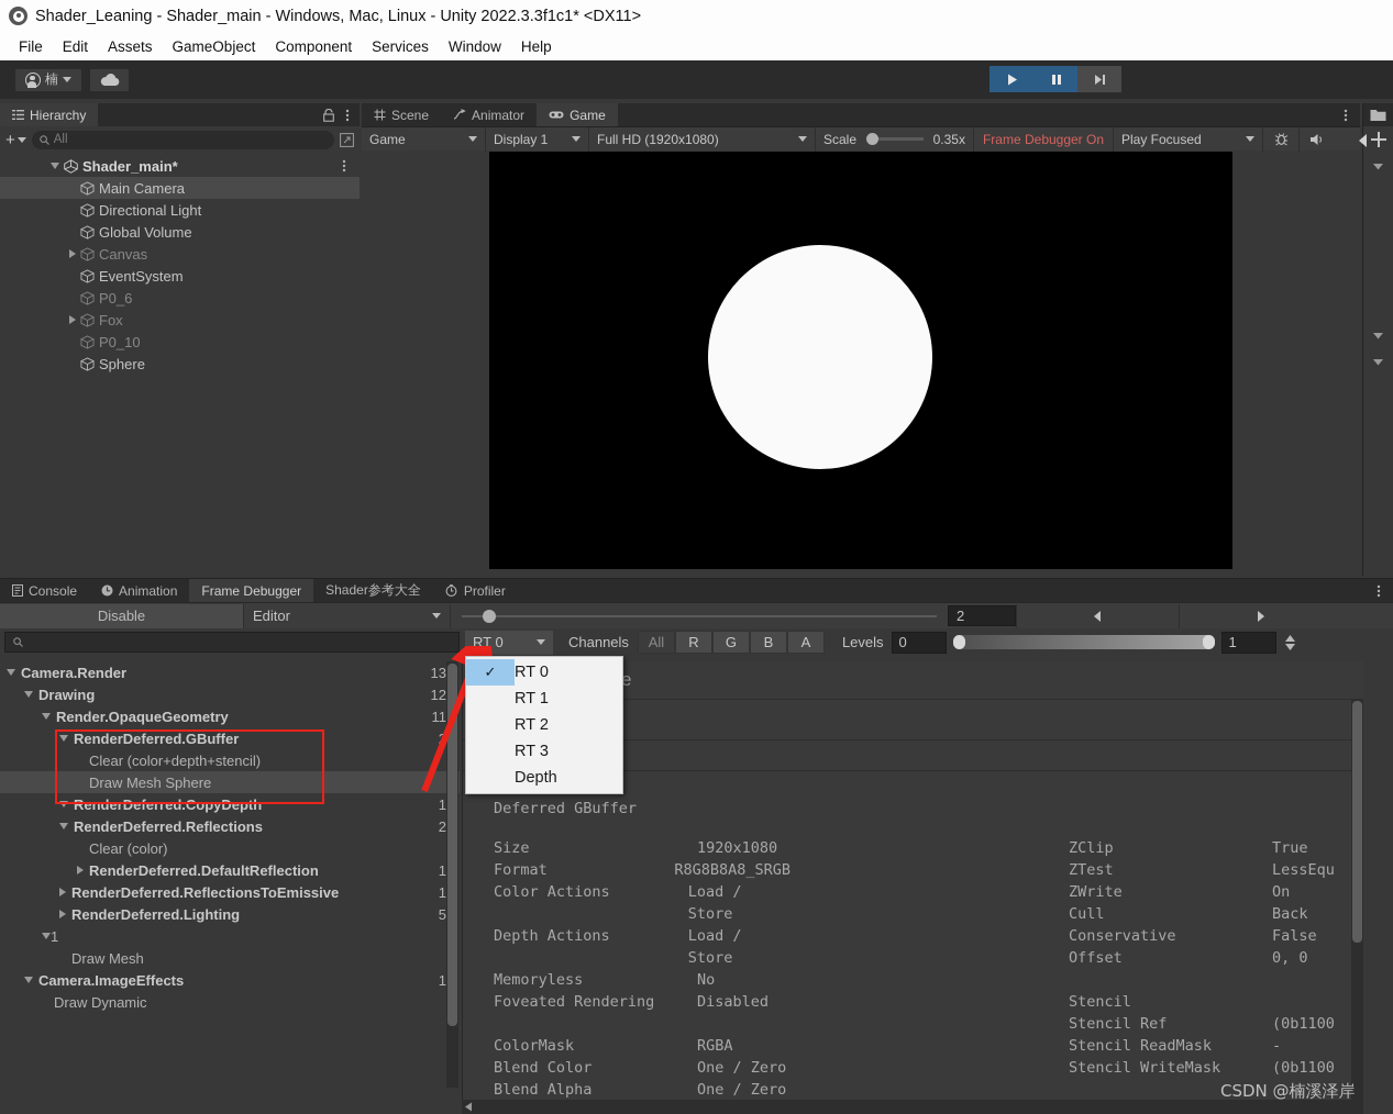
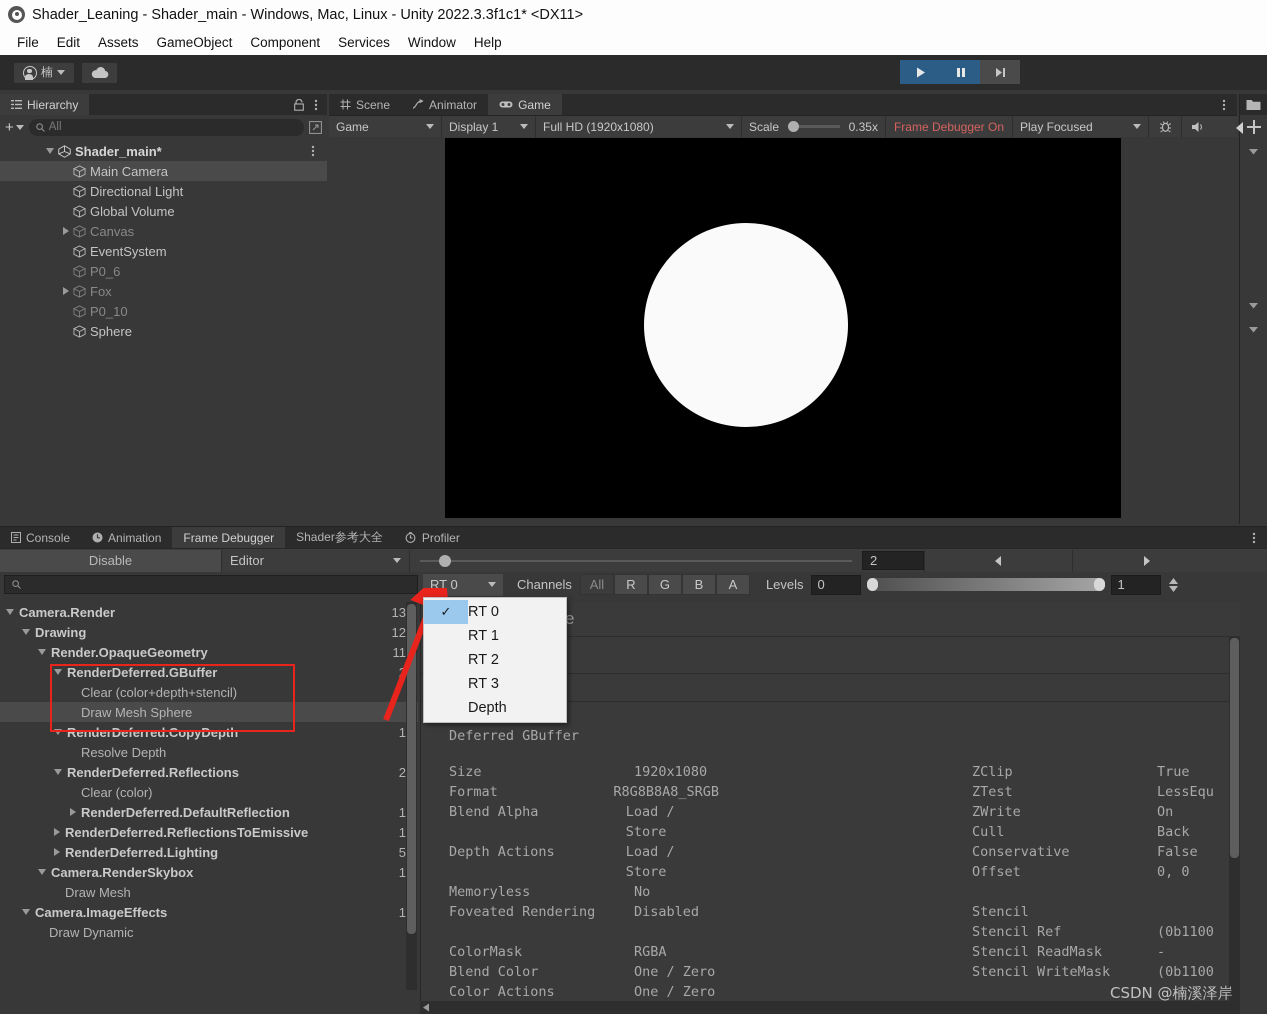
  Shader_Leaning - Shader_main - Windows, Mac, Linux - Unity 2022.3.3f1c1* <DX11>
  File
  Edit
  Assets
  GameObject
  Component
  Services
  Window
  Help
  楠
  Hierarchy
  +
  All
  Shader_main*
  Main Camera
  Directional Light
  Global Volume
  Canvas
  EventSystem
  P0_6
  Fox
  P0_10
  Sphere
  Scene
  Animator
  Game
  Game
  Display 1
  Full HD (1920x1080)
  Scale
  0.35x
  Frame Debugger On
  Play Focused
  Console
  Animation
  Frame Debugger
  Shader参考大全
  Profiler
  Disable
  Editor
  2
  RT 0
  Channels
  All
  R
  G
  B
  A
  Levels
  0
  1
  Camera.Render
  13
  Drawing
  12
  Render.OpaqueGeometry
  11
  RenderDeferred.GBuffer
  Clear (color+depth+stencil)
  Draw Mesh Sphere
  RenderDeferred.CopyDepth
  1
+ Resolve Depth
  RenderDeferred.Reflections
  2
  Clear (color)
  RenderDeferred.DefaultReflection
  1
  RenderDeferred.ReflectionsToEmissive
  1
  RenderDeferred.Lighting
  5
+ Camera.RenderSkybox
  1
  Draw Mesh
  Camera.ImageEffects
  1
  Draw Dynamic
  Deferred GBuffer
  Size
  1920x1080
  Format
  R8G8B8A8_SRGB
- Color Actions
+ Blend Alpha
  Load / Store
  Depth Actions
  Load / Store
  Memoryless
  No
  Foveated Rendering
  Disabled
  ColorMask
  RGBA
  Blend Color
  One / Zero
- Blend Alpha
+ Color Actions
  One / Zero
  ZClip
  True
  ZTest
  LessEqu
  ZWrite
  On
  Cull
  Back
  Conservative
  False
  Offset
  0, 0
  Stencil
  Stencil Ref
  (0b1100
  Stencil ReadMask
  -
  Stencil WriteMask
  (0b1100
  ✓
  RT 0
  RT 1
  RT 2
  RT 3
  Depth
  CSDN @楠溪泽岸
